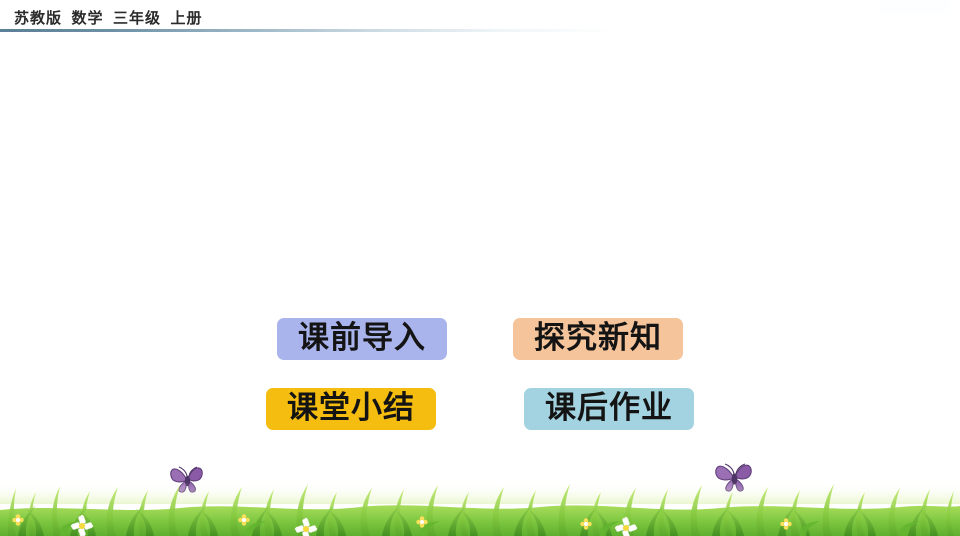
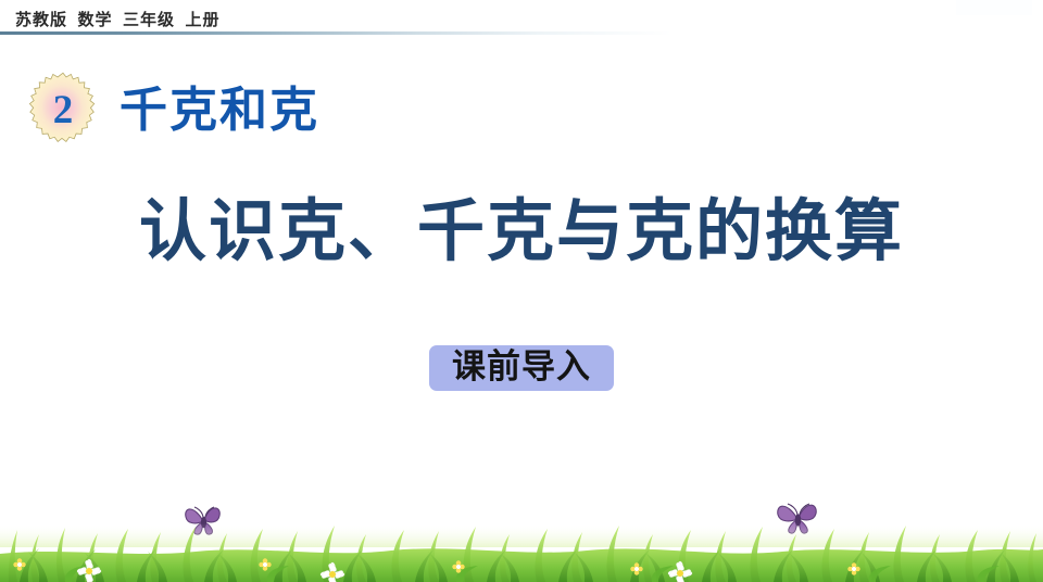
  苏教版 数学 三年级 上册
+ 2
+ 千克和克
+ 认识克、千克与克的换算
  课前导入
- 探究新知
- 课堂小结
- 课后作业
